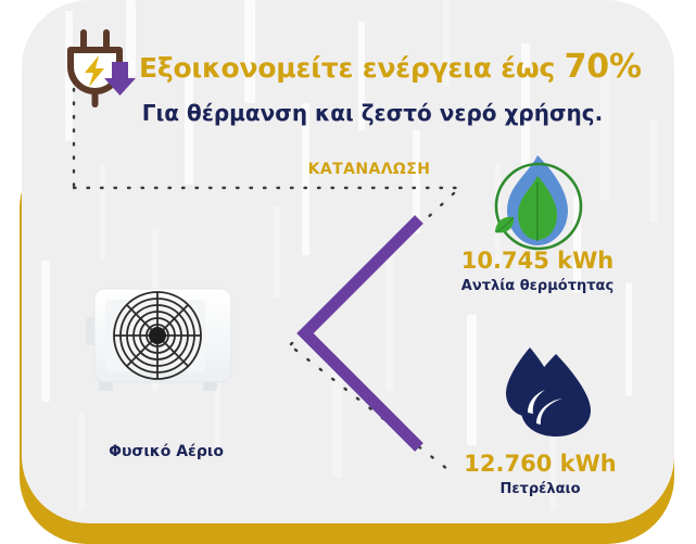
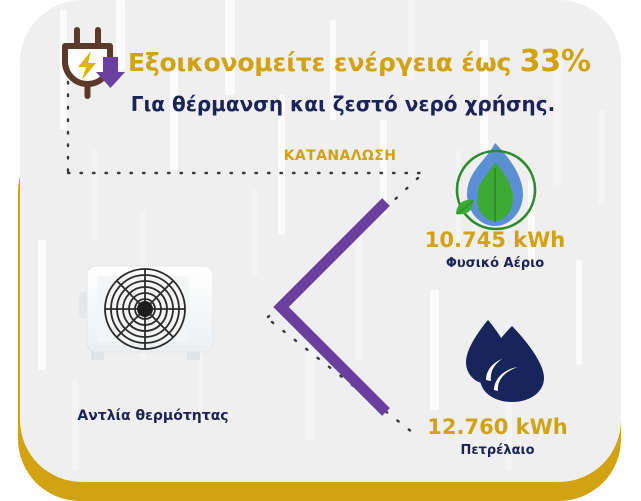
- Εξοικονομείτε ενέργεια έως 70%
+ Εξοικονομείτε ενέργεια έως 33%
  Για θέρμανση και ζεστό νερό χρήσης.
  ΚΑΤΑΝΑΛΩΣΗ
- Φυσικό Αέριο
+ Αντλία θερμότητας
  10.745 kWh
- Αντλία θερμότητας
+ Φυσικό Αέριο
  12.760 kWh
  Πετρέλαιο
